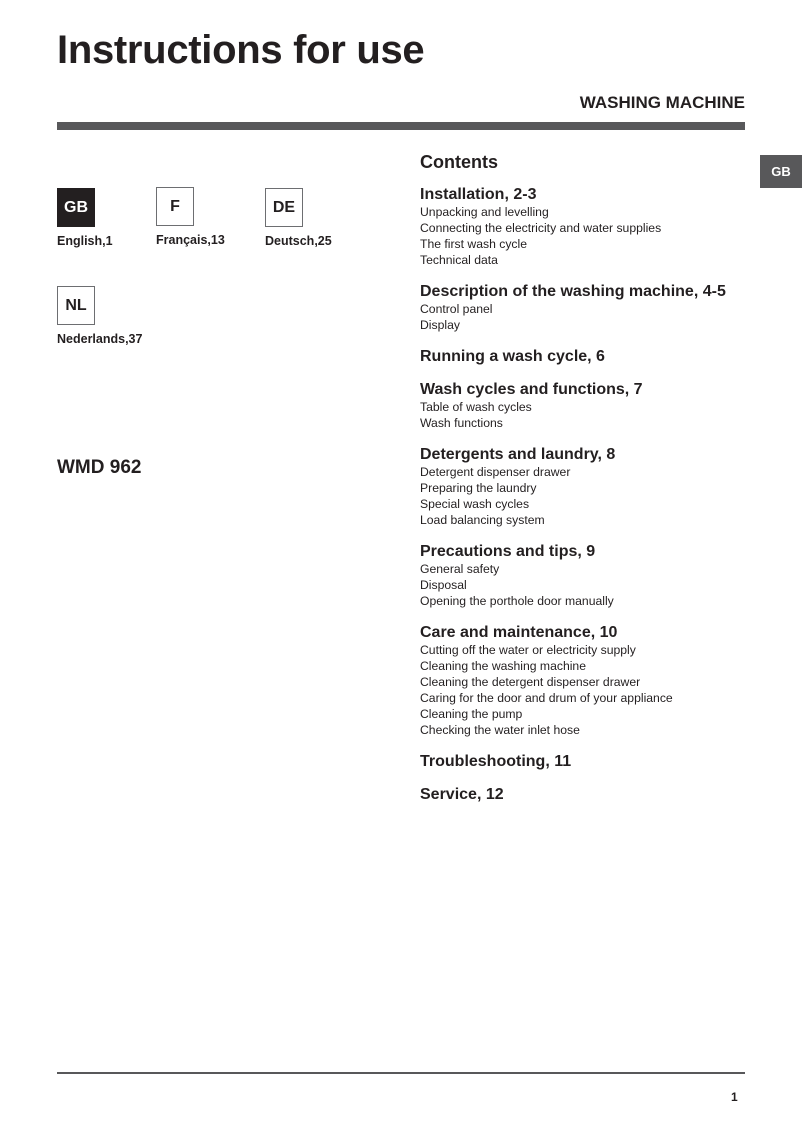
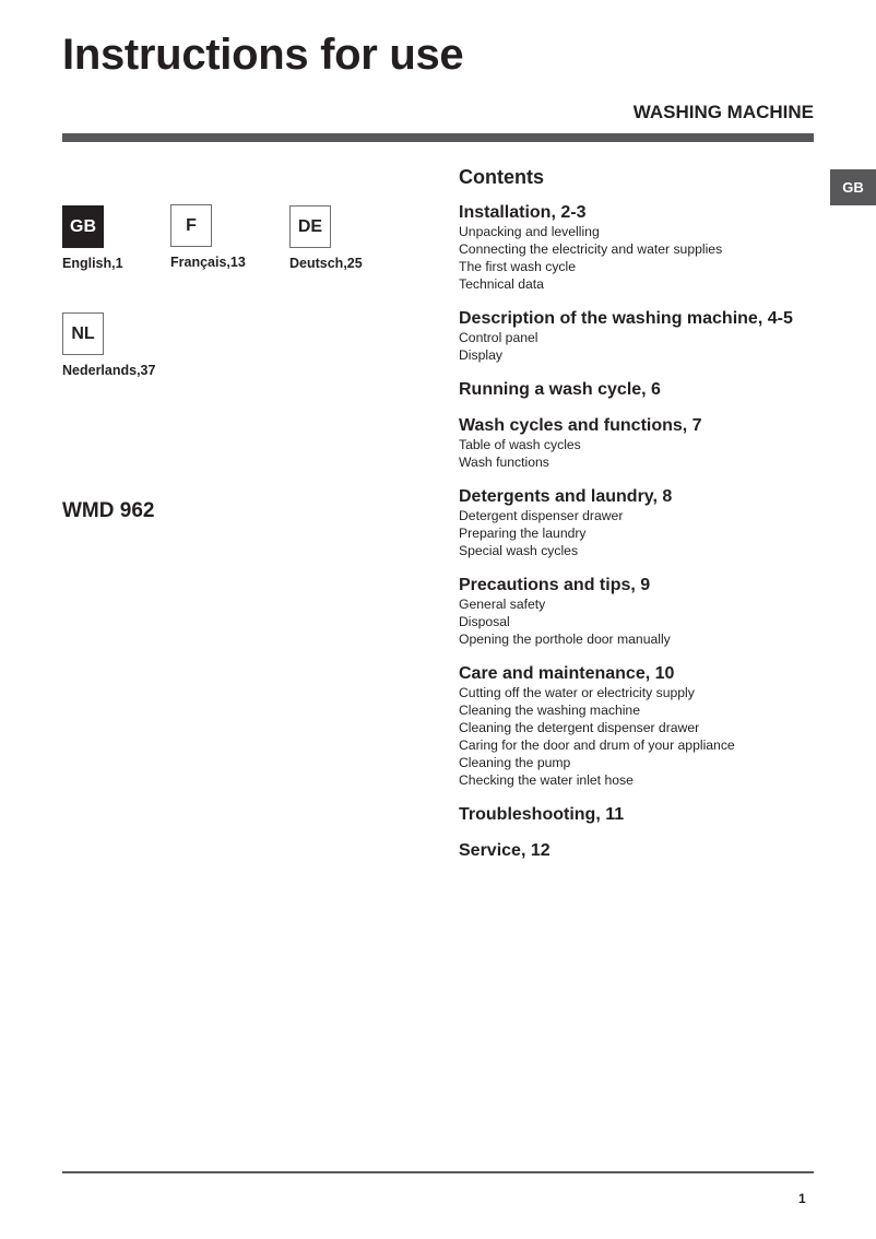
  Instructions for use
  WASHING MACHINE
  GB
  GB
  English,1
  F
  Français,13
  DE
  Deutsch,25
  NL
  Nederlands,37
  WMD 962
  Contents
  Installation, 2-3
  Unpacking and levelling
  Connecting the electricity and water supplies
  The first wash cycle
  Technical data
  Description of the washing machine, 4-5
  Control panel
  Display
  Running a wash cycle, 6
  Wash cycles and functions, 7
  Table of wash cycles
  Wash functions
  Detergents and laundry, 8
  Detergent dispenser drawer
  Preparing the laundry
  Special wash cycles
- Load balancing system
  Precautions and tips, 9
  General safety
  Disposal
  Opening the porthole door manually
  Care and maintenance, 10
  Cutting off the water or electricity supply
  Cleaning the washing machine
  Cleaning the detergent dispenser drawer
  Caring for the door and drum of your appliance
  Cleaning the pump
  Checking the water inlet hose
  Troubleshooting, 11
  Service, 12
  1
